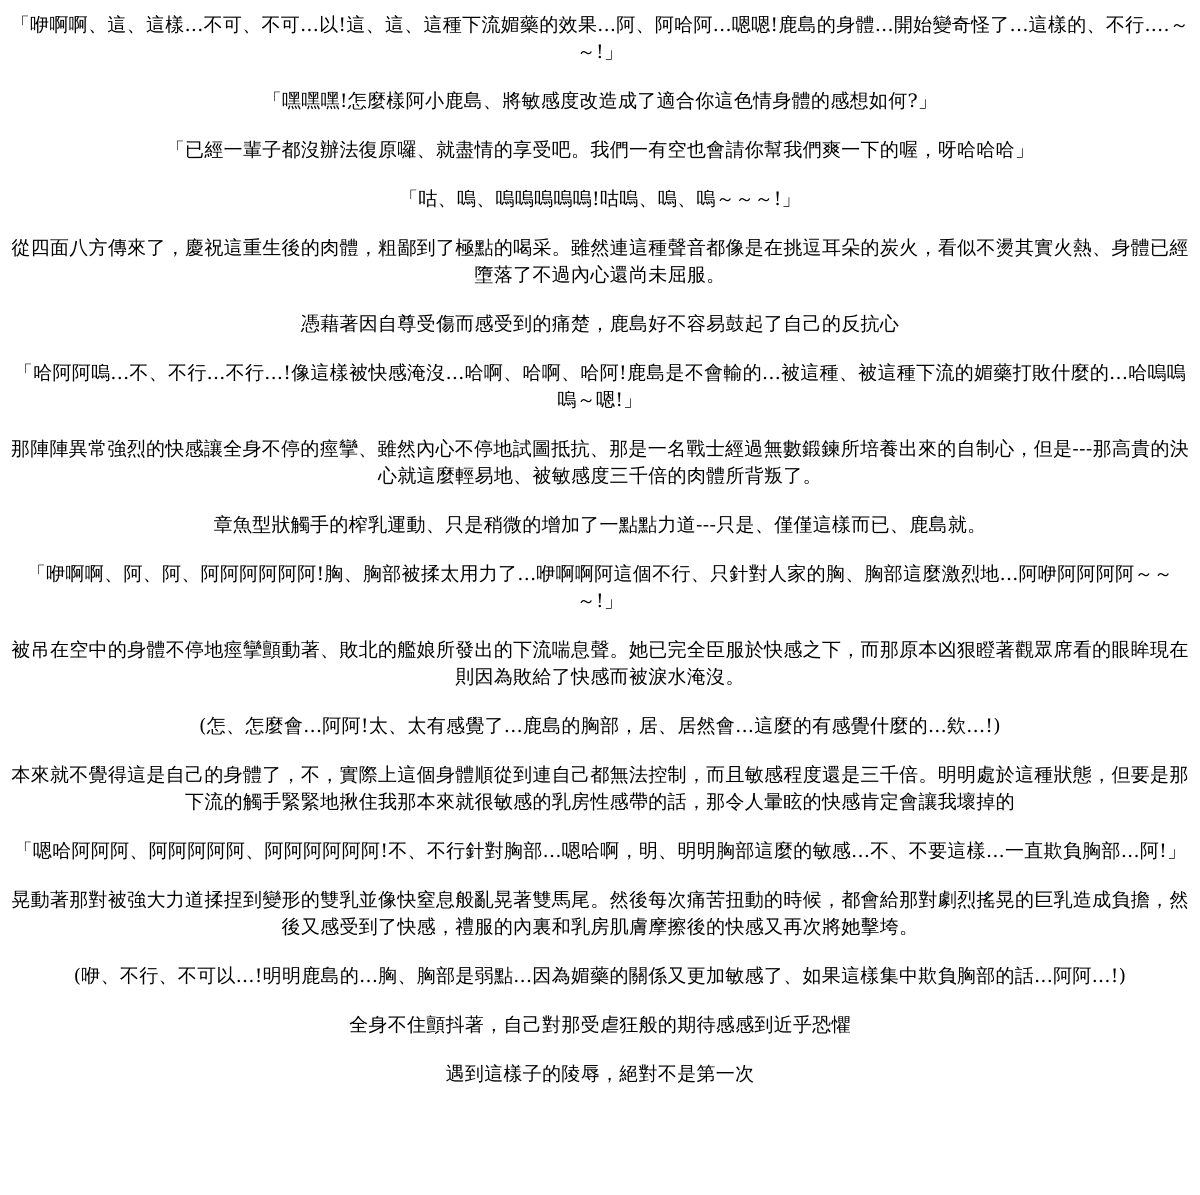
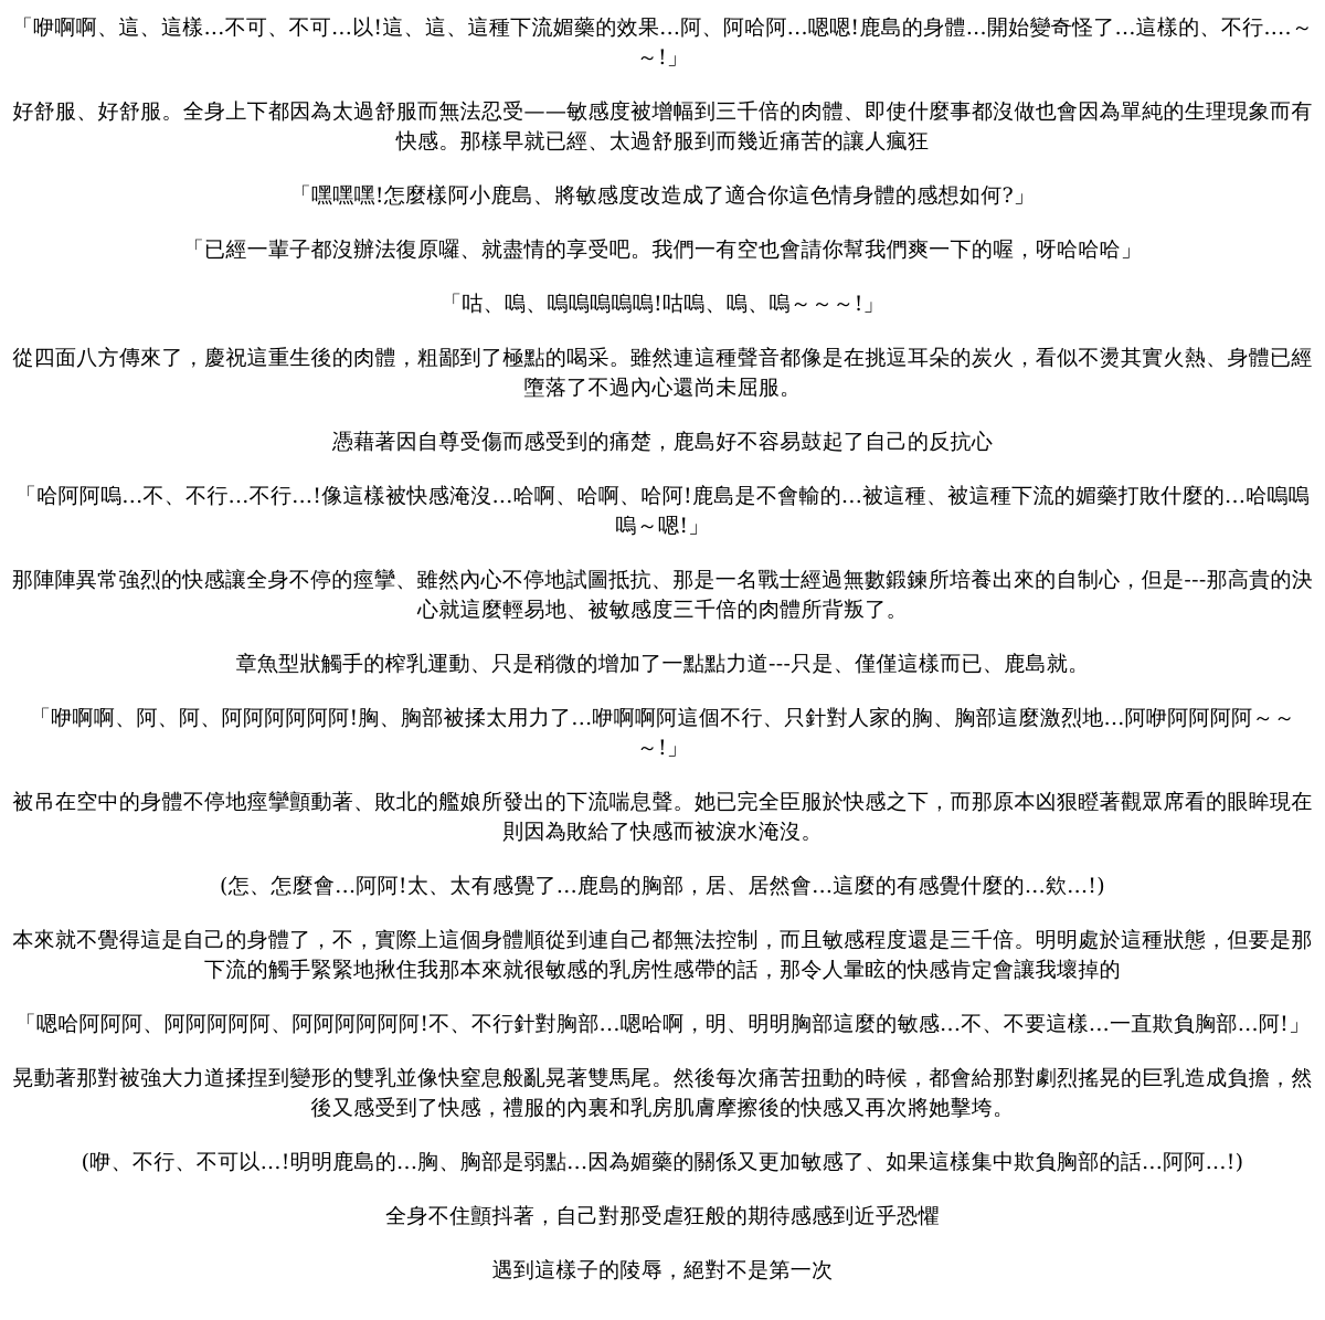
  「咿啊啊、這、這樣...不可、不可...以!這、這、這種下流媚藥的效果...阿、阿哈阿...嗯嗯!鹿島的身體...開始變奇怪了...這樣的、不行....～～!」
+ 好舒服、好舒服。全身上下都因為太過舒服而無法忍受——敏感度被增幅到三千倍的肉體、即使什麼事都沒做也會因為單純的生理現象而有快感。那樣早就已經、太過舒服到而幾近痛苦的讓人瘋狂
  「嘿嘿嘿!怎麼樣阿小鹿島、將敏感度改造成了適合你這色情身體的感想如何?」
  「已經一輩子都沒辦法復原囉、就盡情的享受吧。我們一有空也會請你幫我們爽一下的喔，呀哈哈哈」
  「咕、嗚、嗚嗚嗚嗚嗚!咕嗚、嗚、嗚～～～!」
  從四面八方傳來了，慶祝這重生後的肉體，粗鄙到了極點的喝采。雖然連這種聲音都像是在挑逗耳朵的炭火，看似不燙其實火熱、身體已經墮落了不過內心還尚未屈服。
  憑藉著因自尊受傷而感受到的痛楚，鹿島好不容易鼓起了自己的反抗心
  「哈阿阿嗚...不、不行...不行...!像這樣被快感淹沒...哈啊、哈啊、哈阿!鹿島是不會輸的...被這種、被這種下流的媚藥打敗什麼的...哈嗚嗚嗚～嗯!」
  那陣陣異常強烈的快感讓全身不停的痙攣、雖然內心不停地試圖抵抗、那是一名戰士經過無數鍛鍊所培養出來的自制心，但是---那高貴的決心就這麼輕易地、被敏感度三千倍的肉體所背叛了。
  章魚型狀觸手的榨乳運動、只是稍微的增加了一點點力道---只是、僅僅這樣而已、鹿島就。
  「咿啊啊、阿、阿、阿阿阿阿阿阿!胸、胸部被揉太用力了...咿啊啊阿這個不行、只針對人家的胸、胸部這麼激烈地...阿咿阿阿阿阿～～～!」
  被吊在空中的身體不停地痙攣顫動著、敗北的艦娘所發出的下流喘息聲。她已完全臣服於快感之下，而那原本凶狠瞪著觀眾席看的眼眸現在則因為敗給了快感而被淚水淹沒。
  (怎、怎麼會...阿阿!太、太有感覺了...鹿島的胸部，居、居然會...這麼的有感覺什麼的...欸...!)
  本來就不覺得這是自己的身體了，不，實際上這個身體順從到連自己都無法控制，而且敏感程度還是三千倍。明明處於這種狀態，但要是那下流的觸手緊緊地揪住我那本來就很敏感的乳房性感帶的話，那令人暈眩的快感肯定會讓我壞掉的
  「嗯哈阿阿阿、阿阿阿阿阿、阿阿阿阿阿阿!不、不行針對胸部...嗯哈啊，明、明明胸部這麼的敏感...不、不要這樣...一直欺負胸部...阿!」
  晃動著那對被強大力道揉捏到變形的雙乳並像快窒息般亂晃著雙馬尾。然後每次痛苦扭動的時候，都會給那對劇烈搖晃的巨乳造成負擔，然後又感受到了快感，禮服的內裏和乳房肌膚摩擦後的快感又再次將她擊垮。
  (咿、不行、不可以...!明明鹿島的...胸、胸部是弱點...因為媚藥的關係又更加敏感了、如果這樣集中欺負胸部的話...阿阿...!)
  全身不住顫抖著，自己對那受虐狂般的期待感感到近乎恐懼
  遇到這樣子的陵辱，絕對不是第一次
